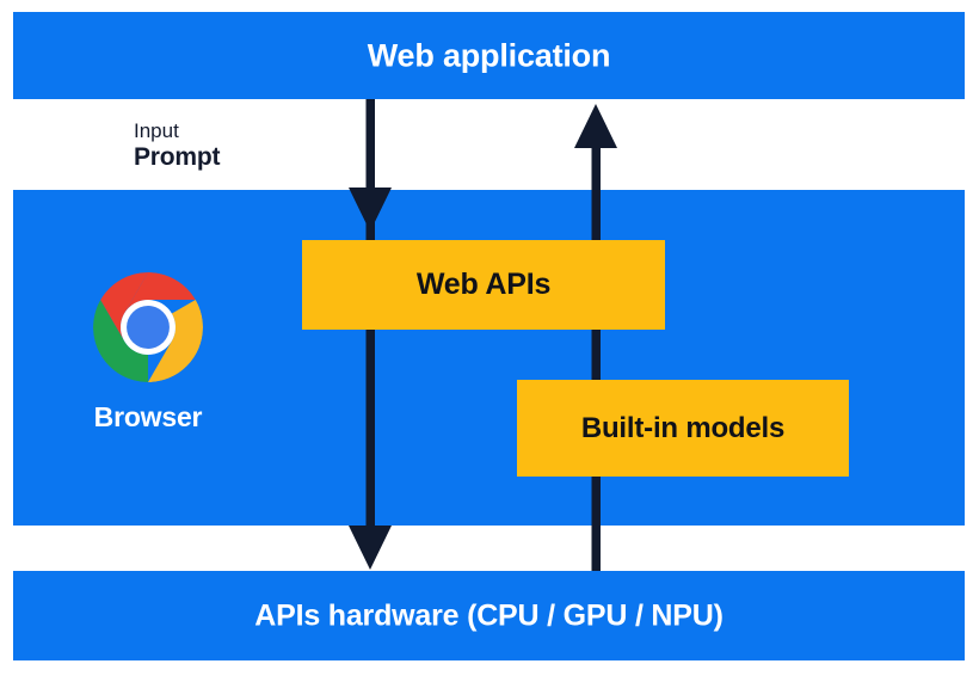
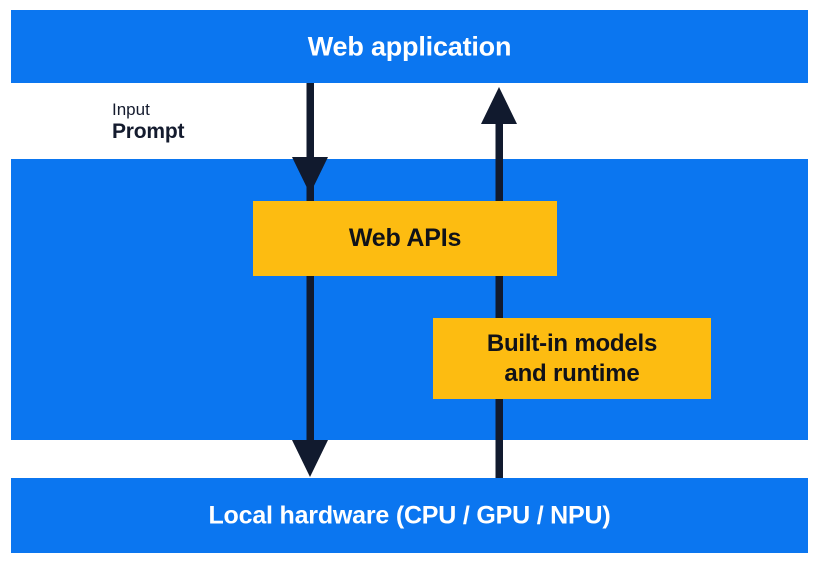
  Web application
  Input
  Prompt
- Browser
  Web APIs
  Built-in models
+ and runtime
- APIs hardware (CPU / GPU / NPU)
+ Local hardware (CPU / GPU / NPU)
